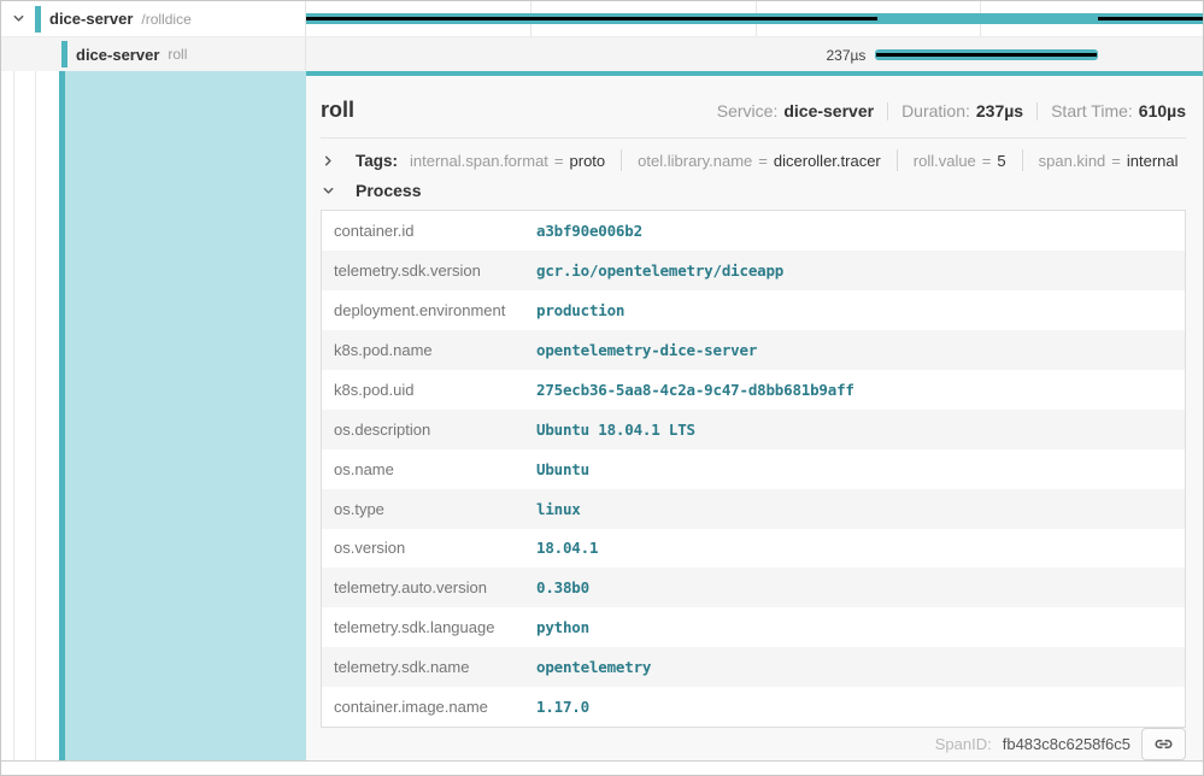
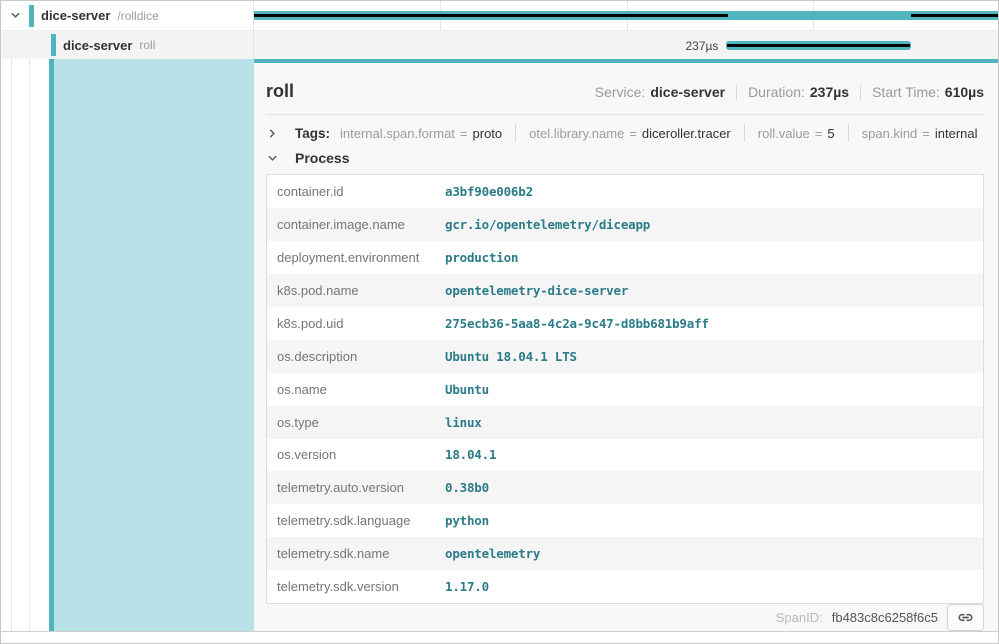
  dice-server
  /rolldice
  dice-server
  roll
  237µs
  roll
  Service:
  dice-server
  Duration:
  237µs
  Start Time:
  610µs
  Tags:
  internal.span.format
  =
  proto
  otel.library.name
  =
  diceroller.tracer
  roll.value
  =
  5
  span.kind
  =
  internal
  Process
  container.id
  a3bf90e006b2
- telemetry.sdk.version
+ container.image.name
  gcr.io/opentelemetry/diceapp
  deployment.environment
  production
  k8s.pod.name
  opentelemetry-dice-server
  k8s.pod.uid
  275ecb36-5aa8-4c2a-9c47-d8bb681b9aff
  os.description
  Ubuntu 18.04.1 LTS
  os.name
  Ubuntu
  os.type
  linux
  os.version
  18.04.1
  telemetry.auto.version
  0.38b0
  telemetry.sdk.language
  python
  telemetry.sdk.name
  opentelemetry
- container.image.name
+ telemetry.sdk.version
  1.17.0
  SpanID:
  fb483c8c6258f6c5
